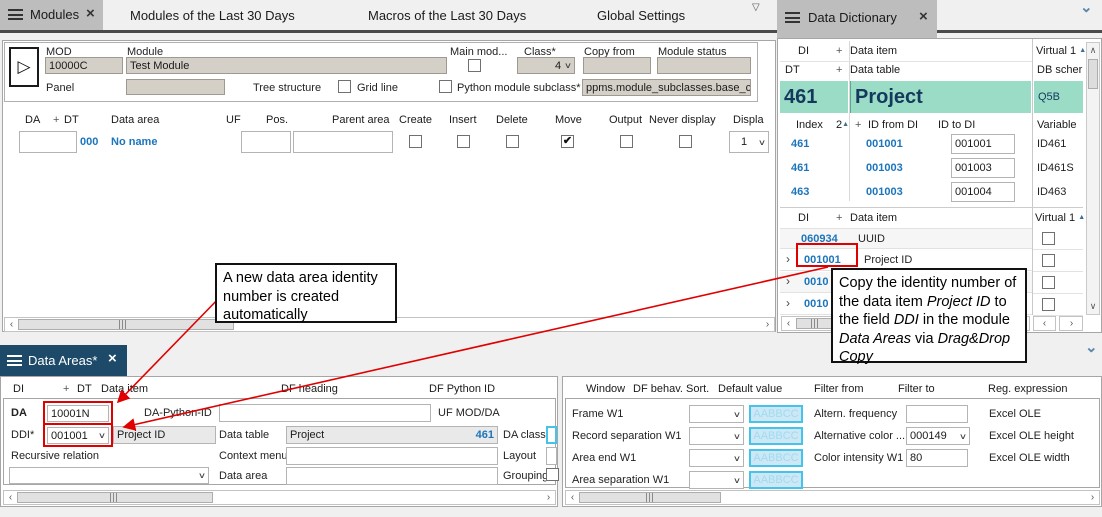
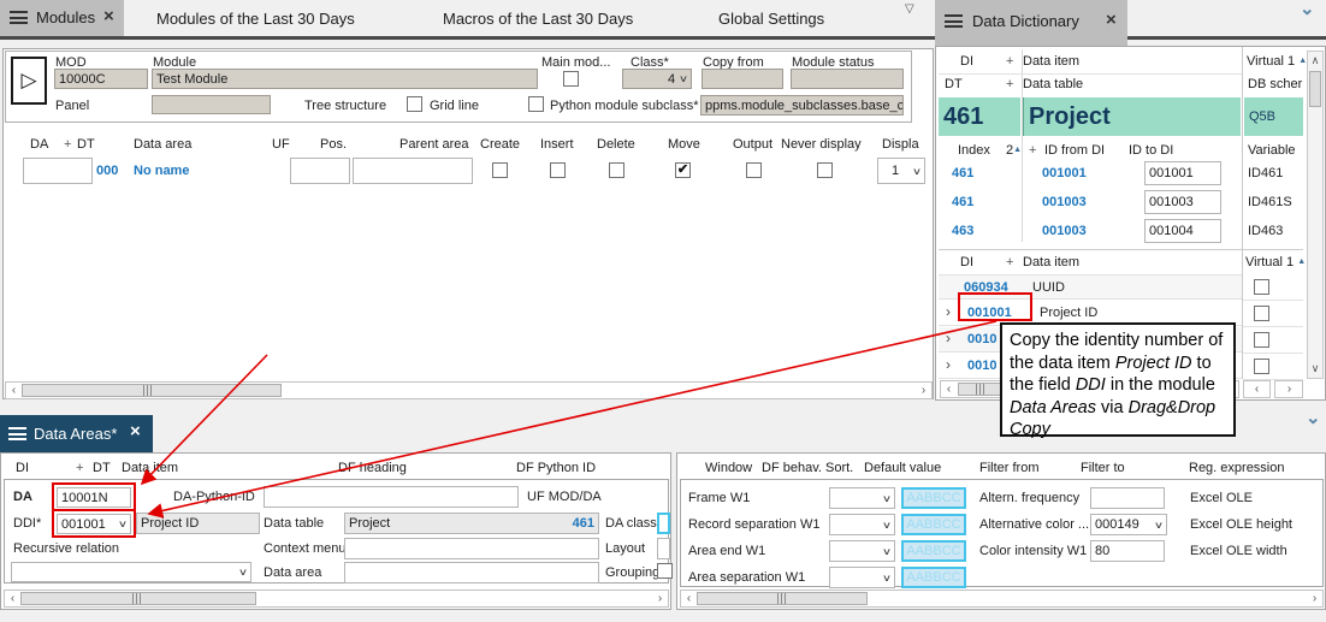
  Modules
  ×
  Modules of the Last 30 Days
  Macros of the Last 30 Days
  Global Settings
  ▽
  Data Dictionary
  ×
  ⌄
  ▷
  MOD
  10000C
  Module
  Test Module
  Main mod...
  Class*
  4
  ∨
  Copy from
  Module status
  Panel
  Tree structure
  Grid line
  Python module subclass*
  ppms.module_subclasses.base_c
  DA
  +
  DT
  Data area
  UF
  Pos.
  Parent area
  Create
  Insert
  Delete
  Move
  Output
  Never display
  Displa
  000
  No name
  ✔
  1
  ∨
  ‹
  ›
  DI
  +
  Data item
  Virtual 1
  DT
  +
  Data table
  DB scher
  461
  Project
  Q5B
  Index
  +
  ID from DI
  ID to DI
  Variable
  461
  001001
  001001
  ID461
  461
  001003
  001003
  ID461S
  463
  001003
  001004
  ID463
  DI
  +
  Data item
  Virtual 1
  060934
  UUID
  ›
  001001
  Project ID
  ›
  0010
  ›
  0010
  ∧
  ∨
  ‹
  ‹
  ›
  ⌄
  Data Areas*
  ×
  DI
  +
  DT
  Data iem
  D heading
  DF Python ID
  DA
  10001N
  DA-Pythn-ID
  UF MOD/DA
  DDI*
  001001
  ∨
  Project ID
  Data table
  Project
  461
  DA class
  Recursive relation
  Context menu
  Layout
  ∨
  Data area
  Groupin
  ‹
  ›
  Window
  DF behav.
  Sort.
  Default value
  Filter from
  Filter to
  Reg. expression
  Frame W1
  ∨
  AABBCC
  Record separation W1
  ∨
  AABBCC
  Area end W1
  ∨
  AABBCC
  Area separation W1
  ∨
  AABBCC
  Altern. frequency
  Alternative color ...
  000149
  ∨
  Color intensity W1
  80
  Excel OLE
  Excel OLE height
  Excel OLE width
  ‹
  ›
- A new data area identity number is created automatically
  Copy the identity number of the data item Project ID to the field DDI in the module Data Areas via Drag&Drop Copy
